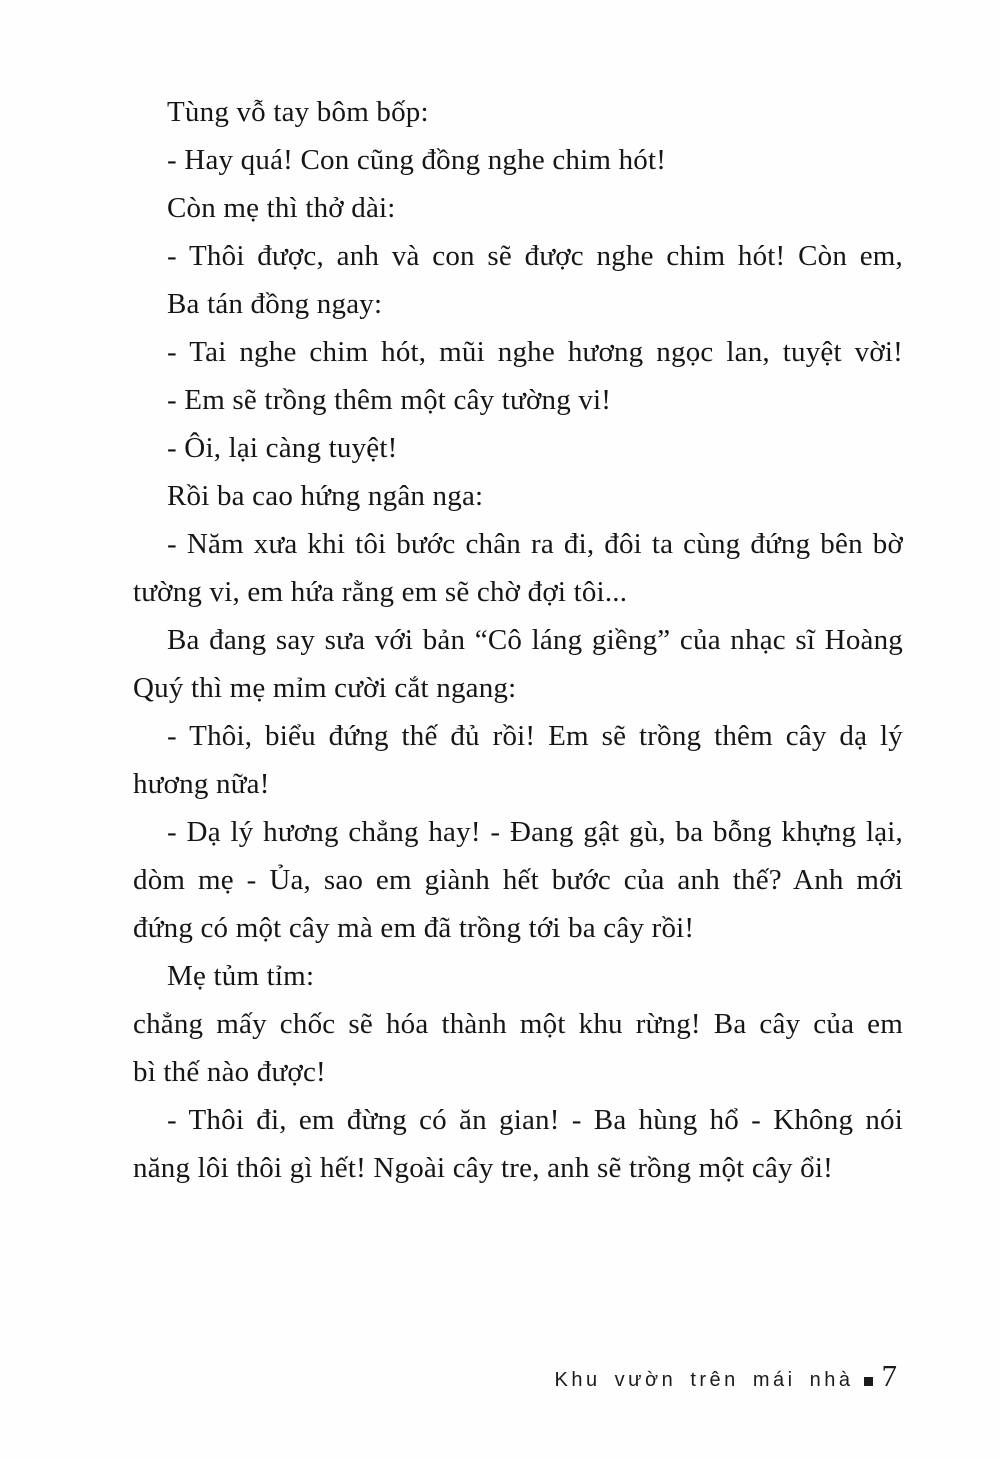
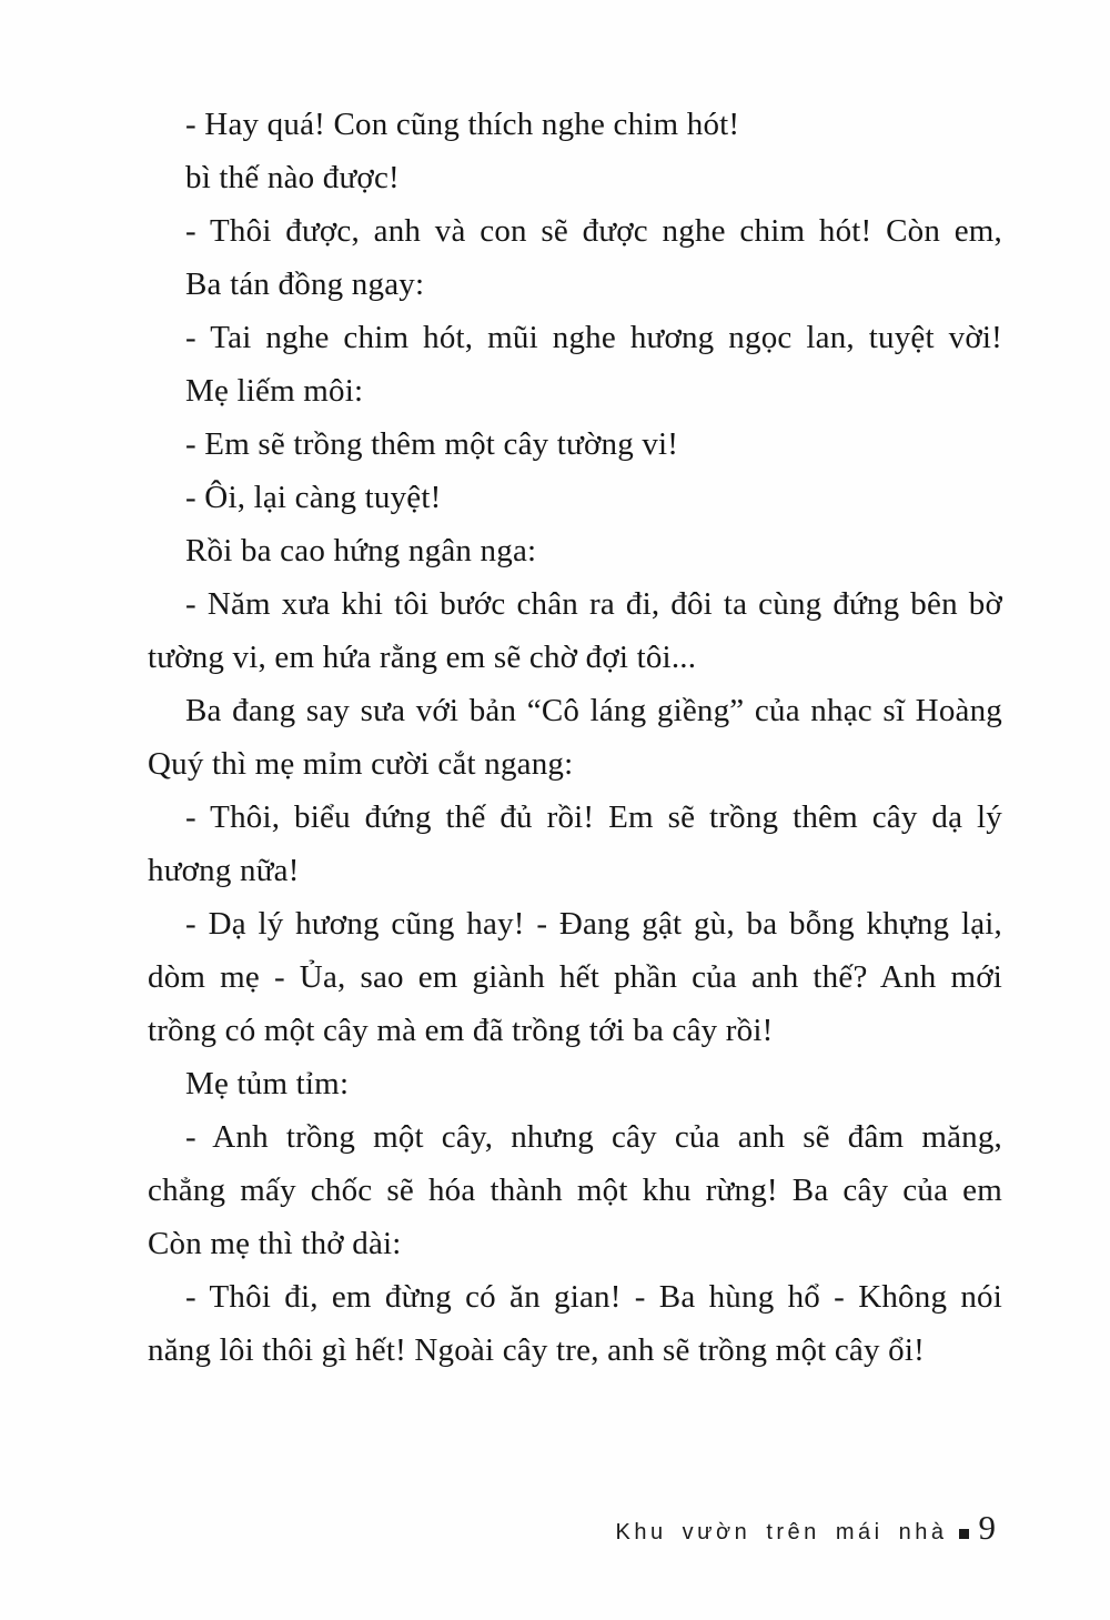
- Tùng vỗ tay bôm bốp:
- - Hay quá! Con cũng đồng nghe chim hót!
+ - Hay quá! Con cũng thích nghe chim hót!
- Còn mẹ thì thở dài:
+ bì thế nào được!
  - Thôi được, anh và con sẽ được nghe chim hót! Còn em,
  Ba tán đồng ngay:
  - Tai nghe chim hót, mũi nghe hương ngọc lan, tuyệt vời!
+ Mẹ liếm môi:
  - Em sẽ trồng thêm một cây tường vi!
  - Ôi, lại càng tuyệt!
  Rồi ba cao hứng ngân nga:
  - Năm xưa khi tôi bước chân ra đi, đôi ta cùng đứng bên bờ
  tường vi, em hứa rằng em sẽ chờ đợi tôi...
  Ba đang say sưa với bản “Cô láng giềng” của nhạc sĩ Hoàng
  Quý thì mẹ mỉm cười cắt ngang:
  - Thôi, biểu đứng thế đủ rồi! Em sẽ trồng thêm cây dạ lý
  hương nữa!
- - Dạ lý hương chẳng hay! - Đang gật gù, ba bỗng khựng lại,
+ - Dạ lý hương cũng hay! - Đang gật gù, ba bỗng khựng lại,
- dòm mẹ - Ủa, sao em giành hết bước của anh thế? Anh mới
+ dòm mẹ - Ủa, sao em giành hết phần của anh thế? Anh mới
- đứng có một cây mà em đã trồng tới ba cây rồi!
+ trồng có một cây mà em đã trồng tới ba cây rồi!
  Mẹ tủm tỉm:
+ - Anh trồng một cây, nhưng cây của anh sẽ đâm măng,
  chẳng mấy chốc sẽ hóa thành một khu rừng! Ba cây của em
- bì thế nào được!
+ Còn mẹ thì thở dài:
  - Thôi đi, em đừng có ăn gian! - Ba hùng hổ - Không nói
  năng lôi thôi gì hết! Ngoài cây tre, anh sẽ trồng một cây ổi!
  Khu vườn trên mái nhà
- 7
+ 9
